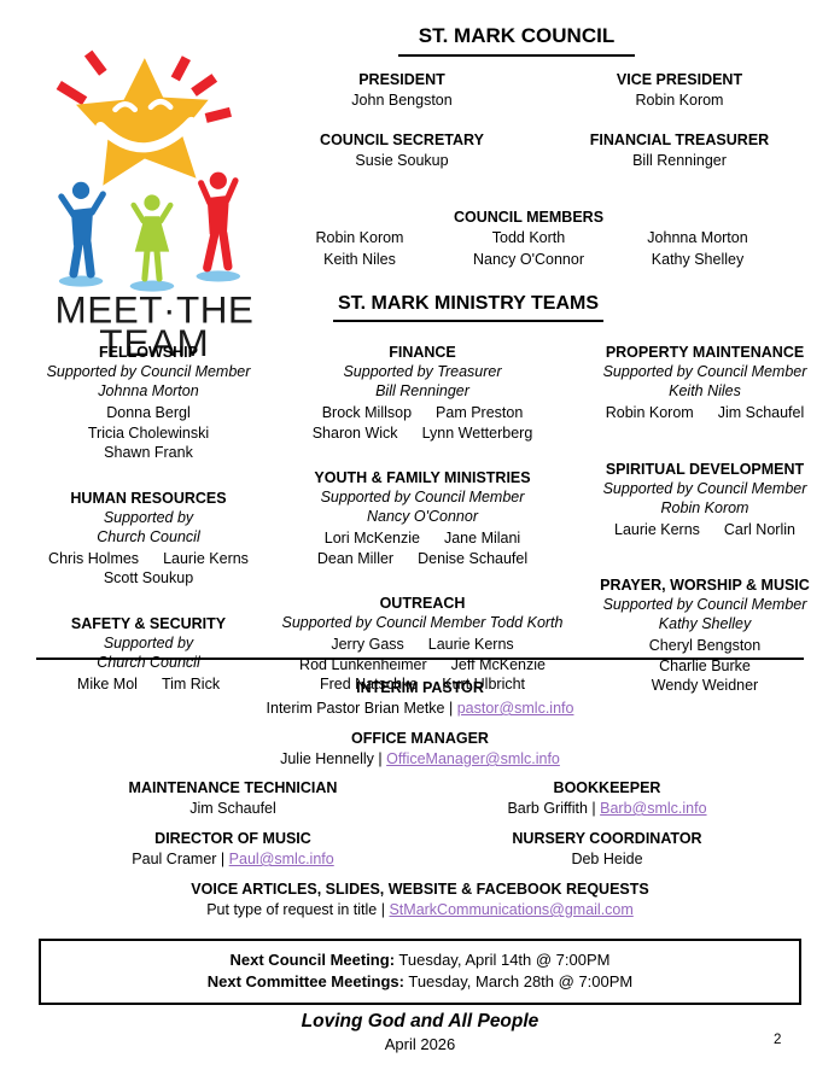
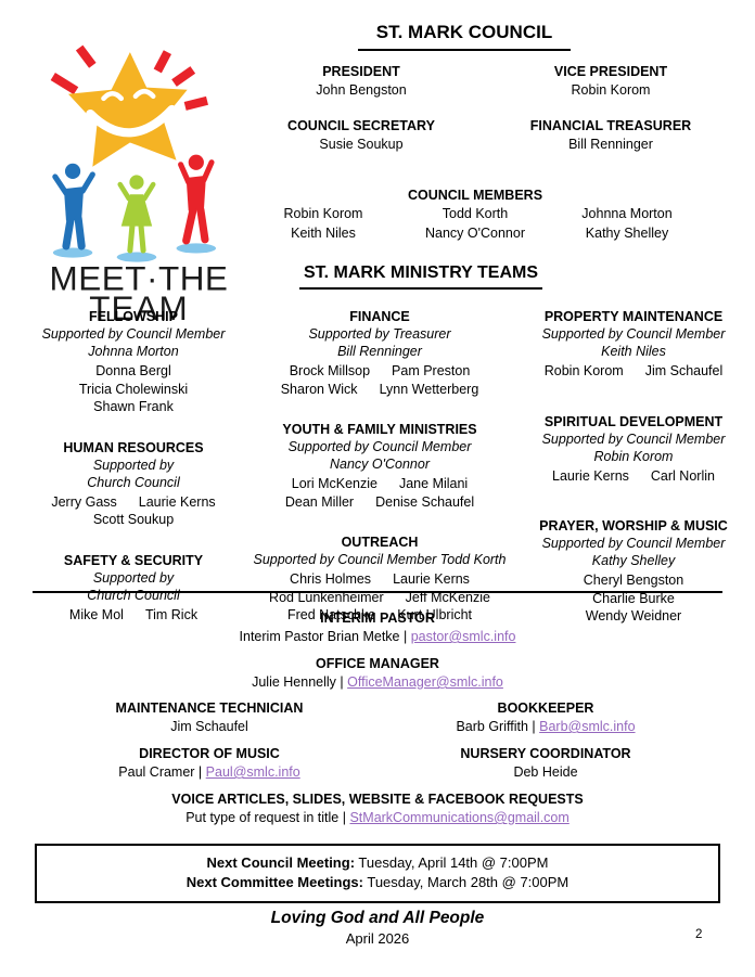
  MEET·THE
  TEAM
  ST. MARK COUNCIL
  PRESIDENT
  John Bengston
  VICE PRESIDENT
  Robin Korom
  COUNCIL SECRETARY
  Susie Soukup
  FINANCIAL TREASURER
  Bill Renninger
  COUNCIL MEMBERS
  Robin Korom
  Todd Korth
  Johnna Morton
  Keith Niles
  Nancy O'Connor
  Kathy Shelley
  ST. MARK MINISTRY TEAMS
  FELLOWSHIP
  Supported by Council Member
  Johnna Morton
  Donna Bergl
  Tricia Cholewinski
  Shawn Frank
  HUMAN RESOURCES
  Supported by
  Church Council
- Chris Holmes
+ Jerry Gass
  Laurie Kerns
  Scott Soukup
  SAFETY & SECURITY
  Supported by
  Church Council
  Mike Mol
  Tim Rick
  FINANCE
  Supported by Treasurer
  Bill Renninger
  Brock Millsop
  Pam Preston
  Sharon Wick
  Lynn Wetterberg
  YOUTH & FAMILY MINISTRIES
  Supported by Council Member
  Nancy O'Connor
  Lori McKenzie
  Jane Milani
  Dean Miller
  Denise Schaufel
  OUTREACH
  Supported by Council Member Todd Korth
- Jerry Gass
+ Chris Holmes
  Laurie Kerns
  Rod Lunkenheimer
  Jeff McKenzie
  Fred Natschke
  Kurt Ulbricht
  PROPERTY MAINTENANCE
  Supported by Council Member
  Keith Niles
  Robin Korom
  Jim Schaufel
  SPIRITUAL DEVELOPMENT
  Supported by Council Member
  Robin Korom
  Laurie Kerns
  Carl Norlin
  PRAYER, WORSHIP & MUSIC
  Supported by Council Member
  Kathy Shelley
  Cheryl Bengston
  Charlie Burke
  Wendy Weidner
  INTERIM PASTOR
  Interim Pastor Brian Metke | pastor@smlc.info
  OFFICE MANAGER
  Julie Hennelly | OfficeManager@smlc.info
  MAINTENANCE TECHNICIAN
  Jim Schaufel
  BOOKKEEPER
  Barb Griffith | Barb@smlc.info
  DIRECTOR OF MUSIC
  Paul Cramer | Paul@smlc.info
  NURSERY COORDINATOR
  Deb Heide
  VOICE ARTICLES, SLIDES, WEBSITE & FACEBOOK REQUESTS
  Put type of request in title | StMarkCommunications@gmail.com
  Next Council Meeting: Tuesday, April 14th @ 7:00PM
  Next Committee Meetings: Tuesday, March 28th @ 7:00PM
  Loving God and All People
  April 2026
  2
